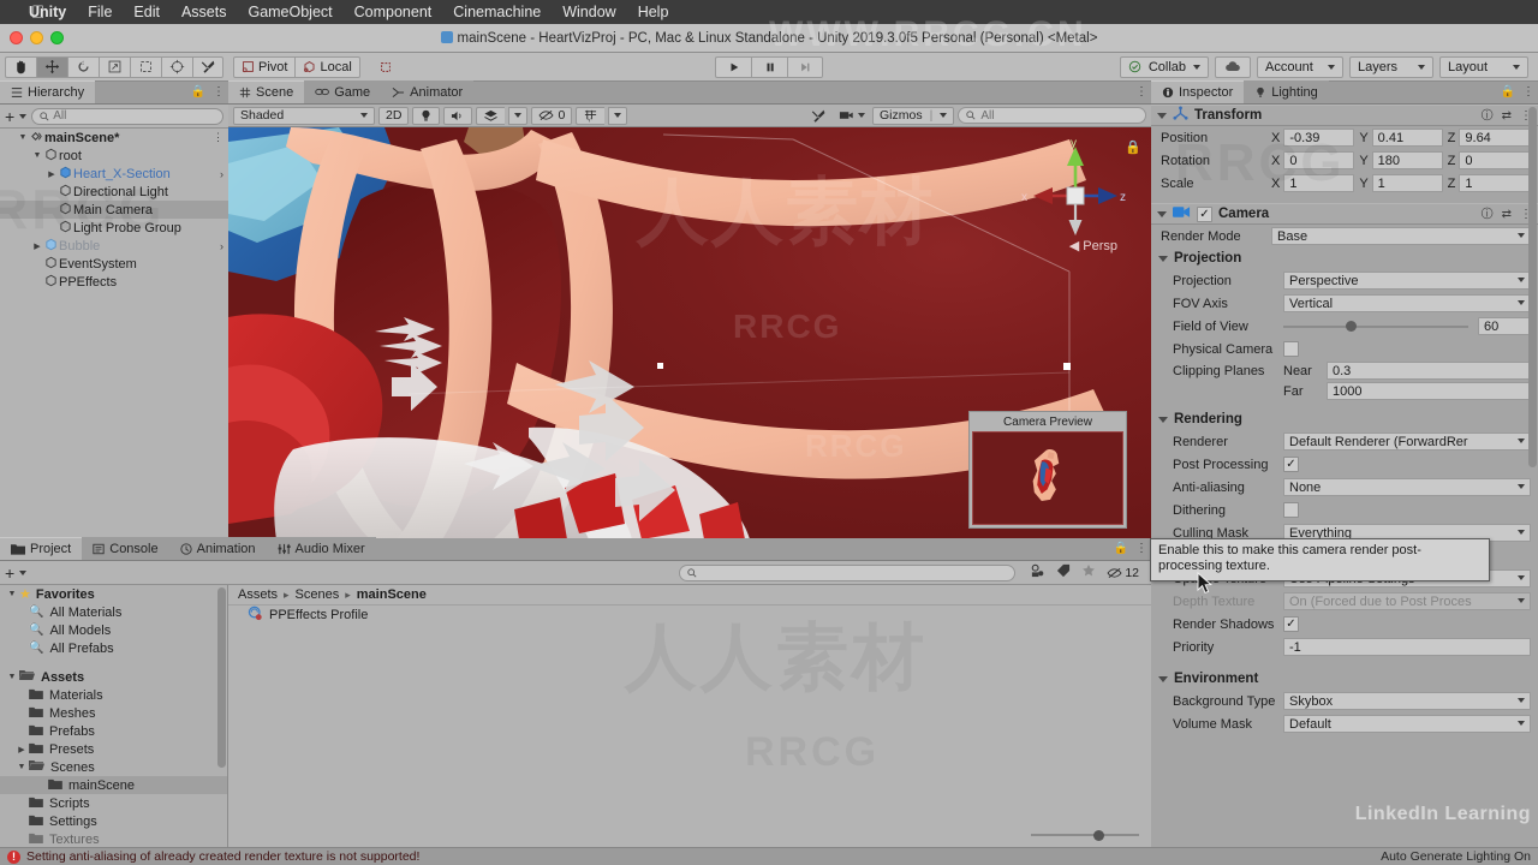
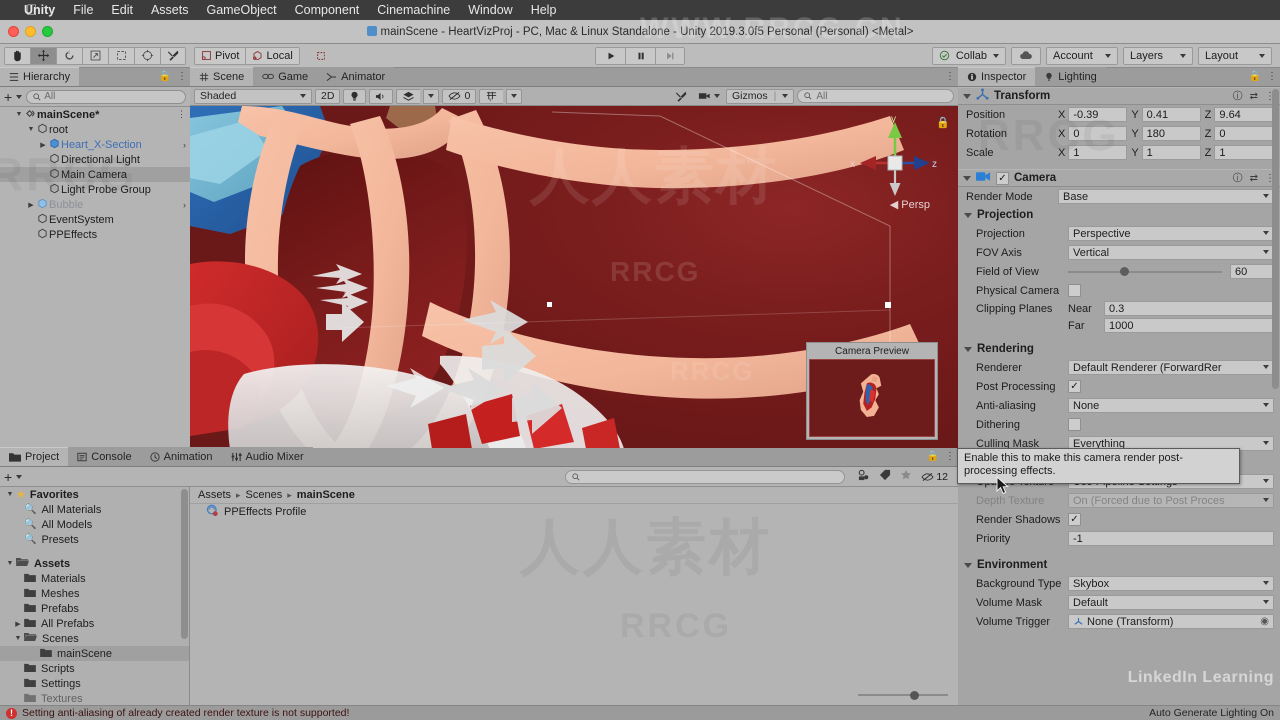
  
  Unity
  File
  Edit
  Assets
  GameObject
  Component
  Cinemachine
  Window
  Help
  mainScene - HeartVizProj - PC, Mac & Linux Standalone - Unity 2019.3.0f5 Personal (Personal) <Metal>
  Pivot
  Local
  Collab
  Account
  Layers
  Layout
  Hierarchy
  🔒
  ⋮
  +
  All
  mainScene*
  ⋮
  root
  Heart_X-Section
  ›
  Directional Light
  Main Camera
  Light Probe Group
  Bubble
  ›
  EventSystem
  PPEffects
  RRCG
  Scene
  Game
  Animator
  ⋮
  Shaded
  2D
  0
  Gizmos
  |
  All
  人人素材
  RRCG
  RRCG
  y
  x
  z
  ◀ Persp
  🔒
  Camera Preview
  Inspector
  Lighting
  🔒
  ⋮
  Transform
  ⓘ
  ⇄
  ⋮
  Position
  X
  -0.39
  Y
  0.41
  Z
  9.64
  Rotation
  X
  0
  Y
  180
  Z
  0
  Scale
  X
  1
  Y
  1
  Z
  1
  ✓
  Camera
  ⓘ
  ⇄
  ⋮
  Render Mode
  Base
  Projection
  Projection
  Perspective
  FOV Axis
  Vertical
  Field of View
  60
  Physical Camera
  Clipping Planes
  Near
  0.3
  Far
  1000
  Rendering
  Renderer
  Default Renderer (ForwardRer
  Post Processing
  ✓
  Anti-aliasing
  None
  Dithering
  Culling Mask
  Everything
  Depth Texture
  On (Forced due to Post Proces
  Render Shadows
  ✓
  Priority
  -1
  Environment
  Background Type
  Skybox
  Volume Mask
  Default
+ Volume Trigger
+ None (Transform)
+ ◉
  RRCG
  LinkedIn Learning
- Enable this to make this camera render post-processing texture.
+ Enable this to make this camera render post-processing effects.
  Project
  Console
  Animation
  Audio Mixer
  🔒
  ⋮
  +
  12
  ★
  Favorites
  🔍
  All Materials
  🔍
  All Models
  🔍
- All Prefabs
+ Presets
  Assets
  Materials
  Meshes
  Prefabs
- Presets
+ All Prefabs
  Scenes
  mainScene
  Scripts
  Settings
  Textures
  Assets
  ▸
  Scenes
  ▸
  mainScene
  PPEffects Profile
  !
  Setting anti-aliasing of already created render texture is not supported!
  Auto Generate Lighting On
  WWW.RRCG.CN
